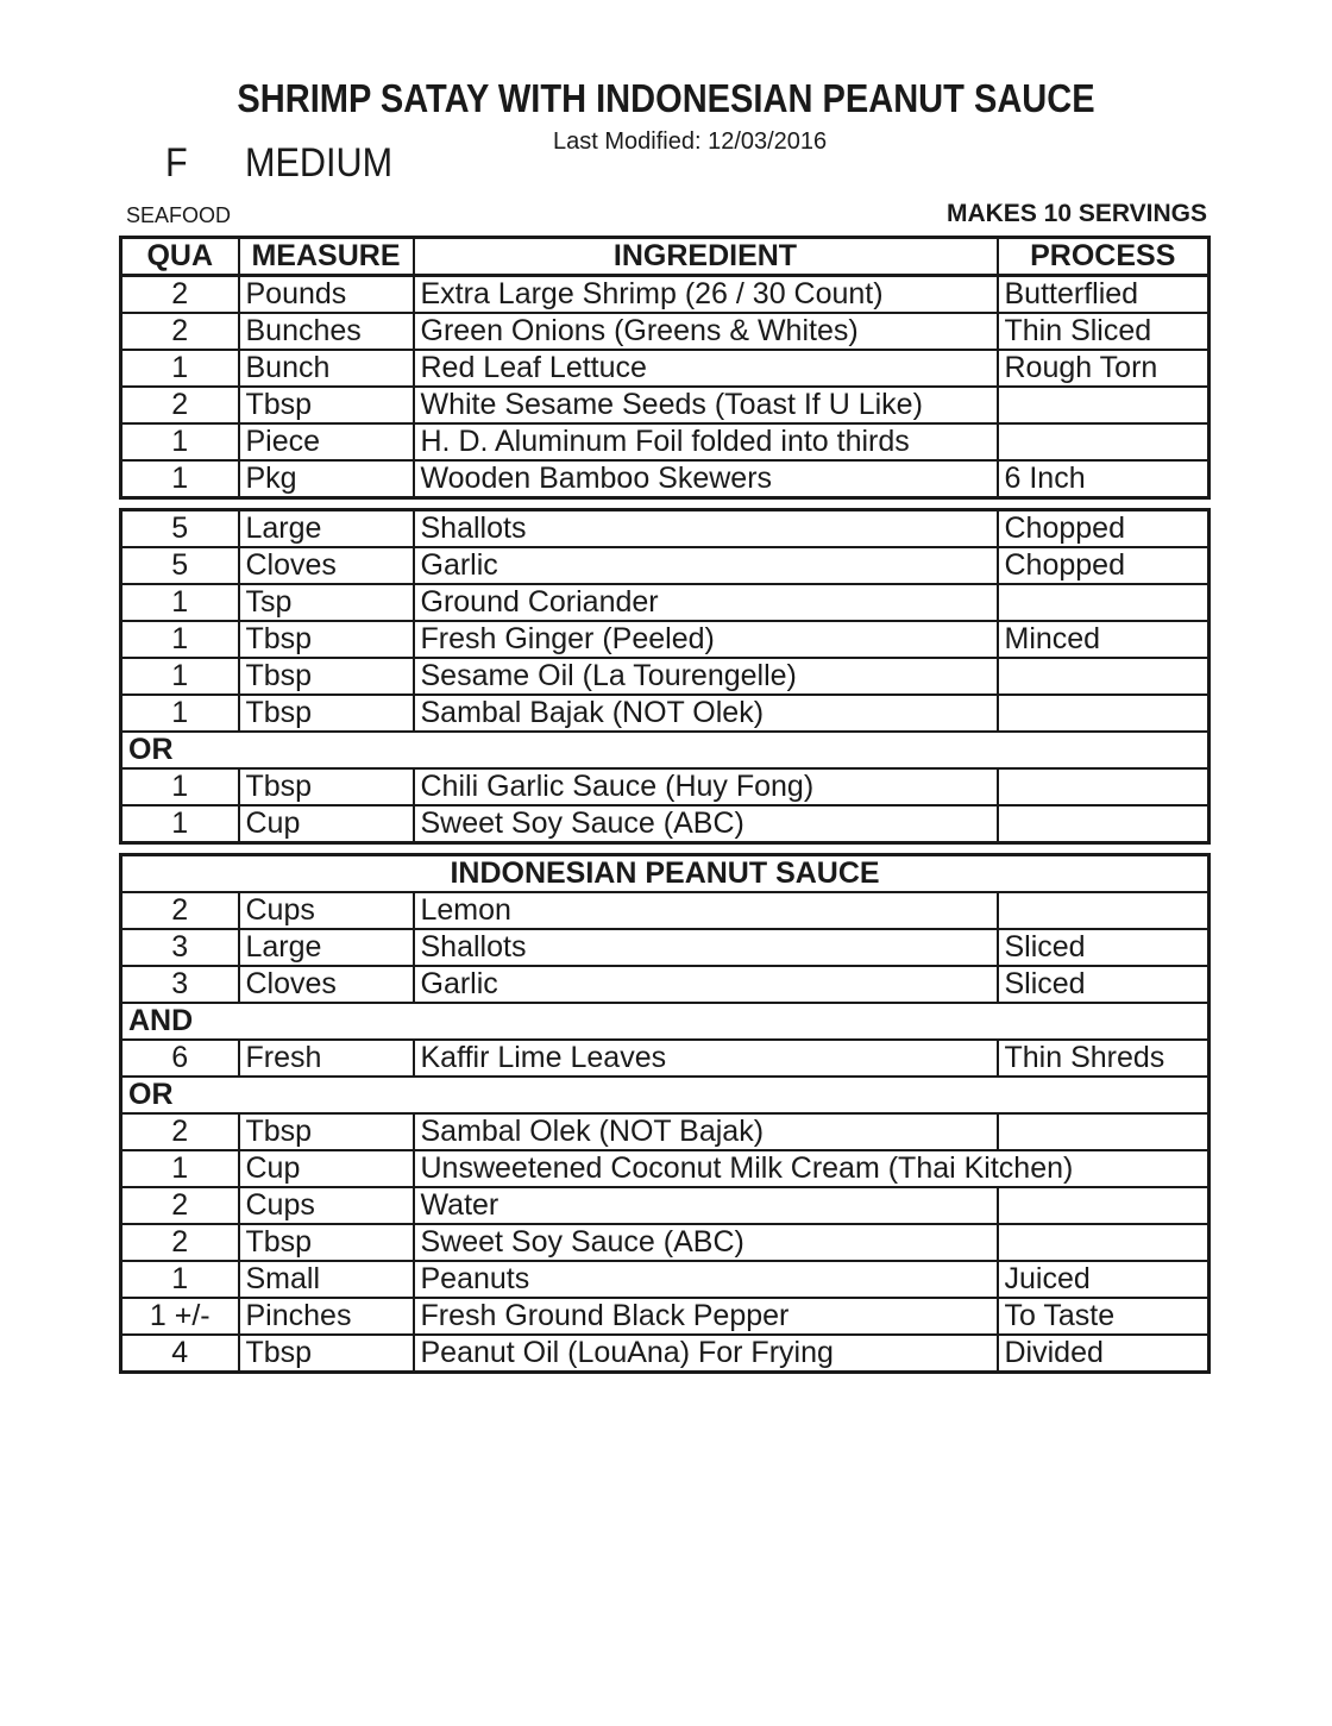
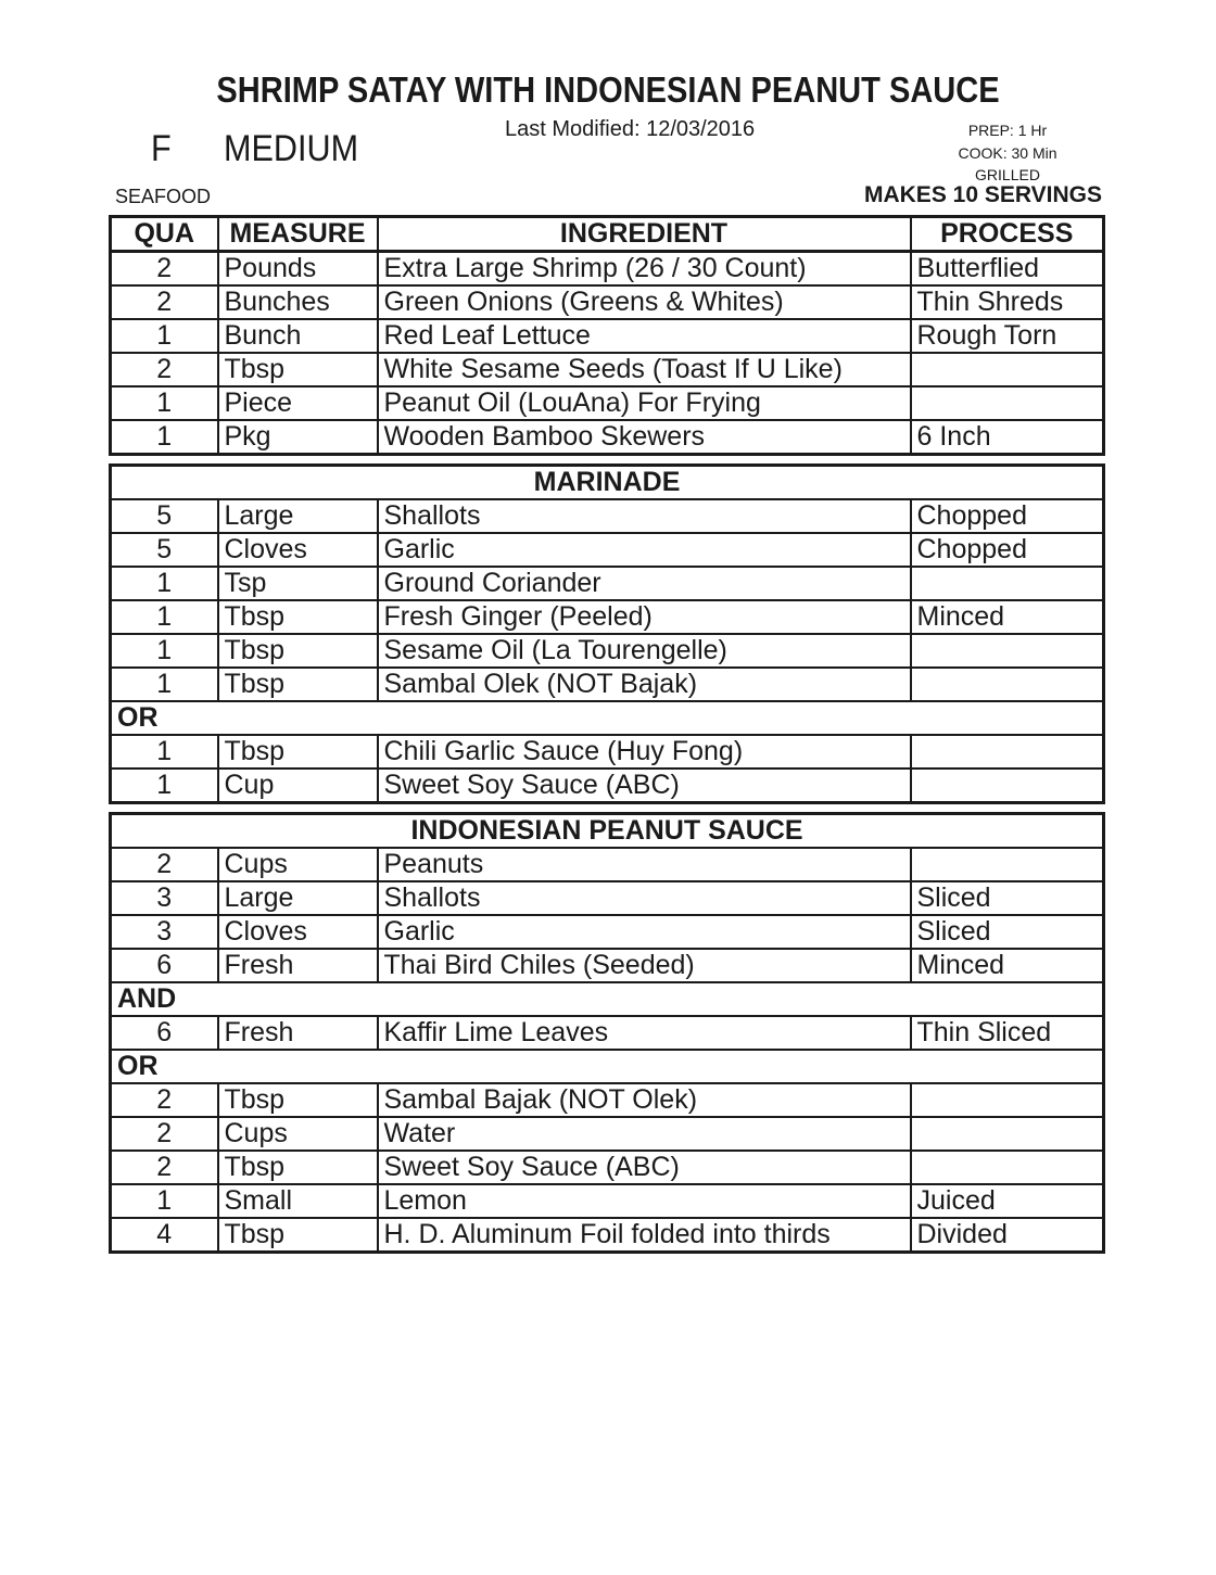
  SHRIMP SATAY WITH INDONESIAN PEANUT SAUCE
  Last Modified: 12/03/2016
  F
  MEDIUM
+ PREP: 1 Hr
+ COOK: 30 Min
+ GRILLED
  SEAFOOD
  MAKES 10 SERVINGS
  QUA	MEASURE	INGREDIENT	PROCESS
  2	Pounds	Extra Large Shrimp (26 / 30 Count)	Butterflied
- 2	Bunches	Green Onions (Greens & Whites)	Thin Sliced
+ 2	Bunches	Green Onions (Greens & Whites)	Thin Shreds
  1	Bunch	Red Leaf Lettuce	Rough Torn
  2	Tbsp	White Sesame Seeds (Toast If U Like)
- 1	Piece	H. D. Aluminum Foil folded into thirds
+ 1	Piece	Peanut Oil (LouAna) For Frying
  1	Pkg	Wooden Bamboo Skewers	6 Inch
+ MARINADE
  5	Large	Shallots	Chopped
  5	Cloves	Garlic	Chopped
  1	Tsp	Ground Coriander
  1	Tbsp	Fresh Ginger (Peeled)	Minced
  1	Tbsp	Sesame Oil (La Tourengelle)
- 1	Tbsp	Sambal Bajak (NOT Olek)
+ 1	Tbsp	Sambal Olek (NOT Bajak)
  OR
  1	Tbsp	Chili Garlic Sauce (Huy Fong)
  1	Cup	Sweet Soy Sauce (ABC)
  INDONESIAN PEANUT SAUCE
- 2	Cups	Lemon
+ 2	Cups	Peanuts
  3	Large	Shallots	Sliced
  3	Cloves	Garlic	Sliced
+ 6	Fresh	Thai Bird Chiles (Seeded)	Minced
  AND
- 6	Fresh	Kaffir Lime Leaves	Thin Shreds
+ 6	Fresh	Kaffir Lime Leaves	Thin Sliced
  OR
- 2	Tbsp	Sambal Olek (NOT Bajak)
+ 2	Tbsp	Sambal Bajak (NOT Olek)
- 1	Cup	Unsweetened Coconut Milk Cream (Thai Kitchen)
  2	Cups	Water
  2	Tbsp	Sweet Soy Sauce (ABC)
- 1	Small	Peanuts	Juiced
+ 1	Small	Lemon	Juiced
- 1 +/-	Pinches	Fresh Ground Black Pepper	To Taste
- 4	Tbsp	Peanut Oil (LouAna) For Frying	Divided
+ 4	Tbsp	H. D. Aluminum Foil folded into thirds	Divided
